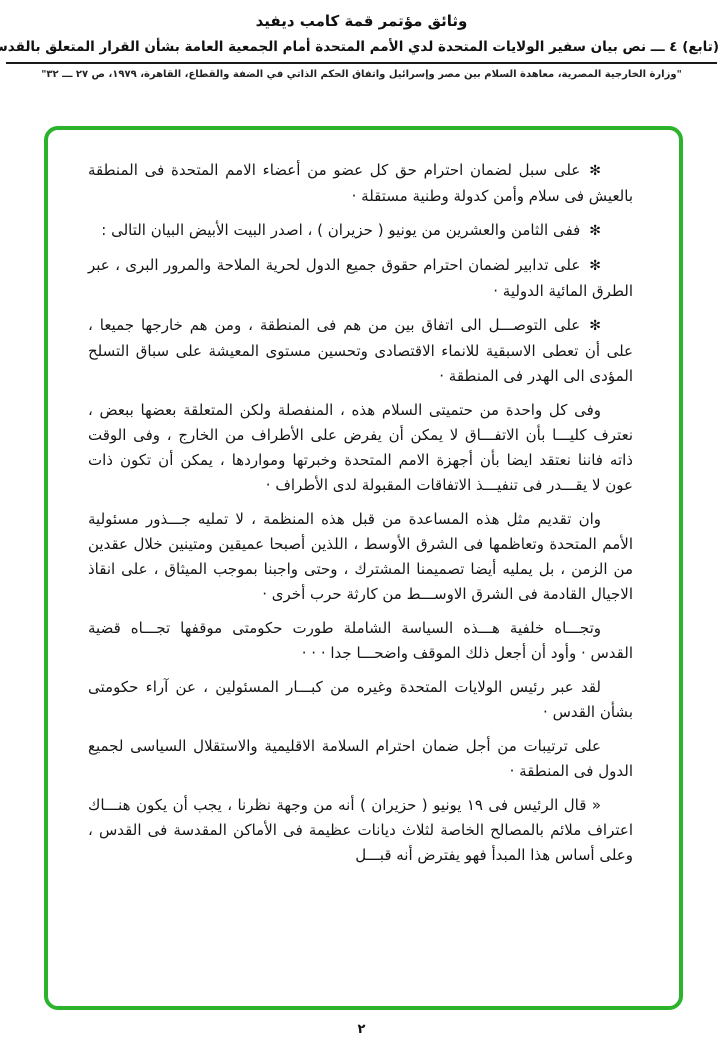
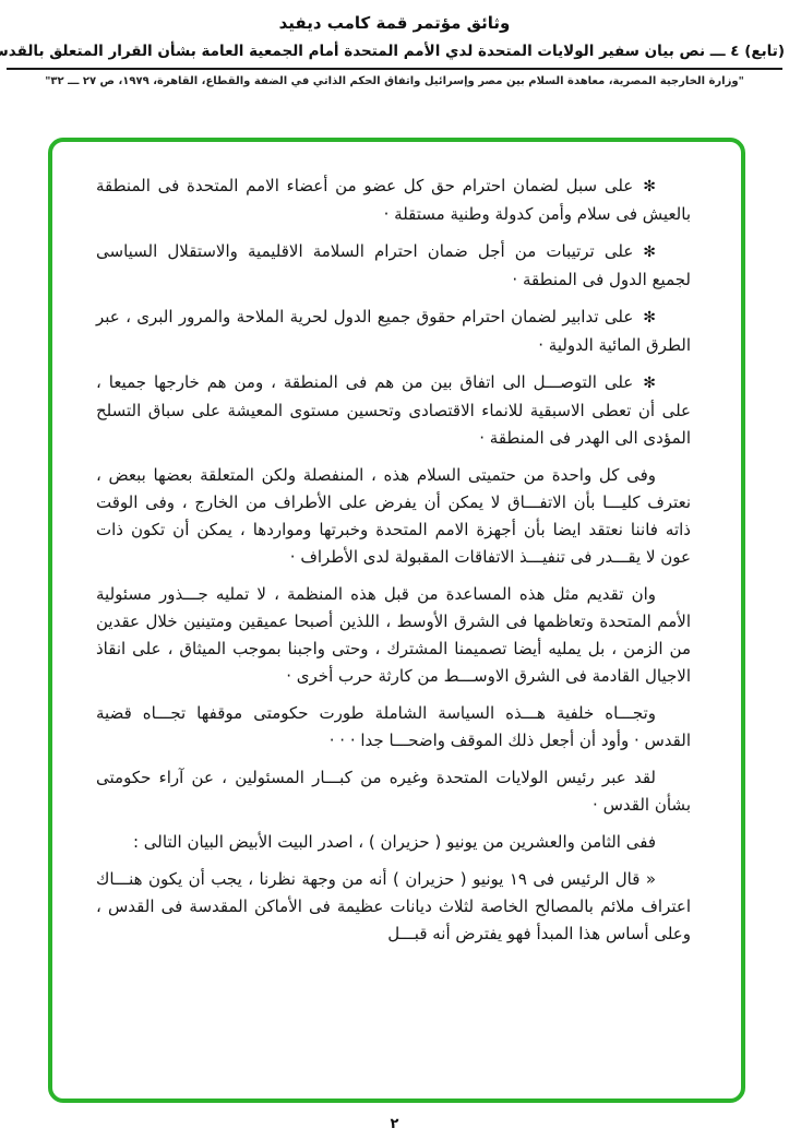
  وثائق مؤتمر قمة كامب ديفيد
  (تابع) ٤ ـــ نص بيان سفير الولايات المتحدة لدي الأمم المتحدة أمام الجمعية العامة بشأن القرار المتعلق بالقد
  "وزارة الخارجية المصرية، معاهدة السلام بين مصر وإسرائيل واتفاق الحكم الذاتي في الضفة والقطاع، القاهرة، ١٩٧٩، ص ٢٧ ـــ ٣٢"
  ✻على سبل لضمان احترام حق كل عضو من أعضاء الامم المتحدة فى المنطقة بالعيش فى سلام وأمن كدولة وطنية مستقلة ·
- ✻ففى الثامن والعشرين من يونيو ( حزيران ) ، اصدر البيت الأبيض البيان التالى :
+ ✻على ترتيبات من أجل ضمان احترام السلامة الاقليمية والاستقلال السياسى لجميع الدول فى المنطقة ·
  ✻على تدابير لضمان احترام حقوق جميع الدول لحرية الملاحة والمرور البرى ، عبر الطرق المائية الدولية ·
  ✻على التوصـــل الى اتفاق بين من هم فى المنطقة ، ومن هم خارجها جميعا ، على أن تعطى الاسبقية للانماء الاقتصادى وتحسين مستوى المعيشة على سباق التسلح المؤدى الى الهدر فى المنطقة ·
  وفى كل واحدة من حتميتى السلام هذه ، المنفصلة ولكن المتعلقة بعضها ببعض ، نعترف كليـــا بأن الاتفـــاق لا يمكن أن يفرض على الأطراف من الخارج ، وفى الوقت ذاته فاننا نعتقد ايضا بأن أجهزة الامم المتحدة وخبرتها ومواردها ، يمكن أن تكون ذات عون لا يقـــدر فى تنفيـــذ الاتفاقات المقبولة لدى الأطراف ·
  وان تقديم مثل هذه المساعدة من قبل هذه المنظمة ، لا تمليه جـــذور مسئولية الأمم المتحدة وتعاظمها فى الشرق الأوسط ، اللذين أصبحا عميقين ومتينين خلال عقدين من الزمن ، بل يمليه أيضا تصميمنا المشترك ، وحتى واجبنا بموجب الميثاق ، على انقاذ الاجيال القادمة فى الشرق الاوســـط من كارثة حرب أخرى ·
  وتجـــاه خلفية هـــذه السياسة الشاملة طورت حكومتى موقفها تجـــاه قضية القدس · وأود أن أجعل ذلك الموقف واضحـــا جدا · · ·
  لقد عبر رئيس الولايات المتحدة وغيره من كبـــار المسئولين ، عن آراء حكومتى بشأن القدس ·
- على ترتيبات من أجل ضمان احترام السلامة الاقليمية والاستقلال السياسى لجميع الدول فى المنطقة ·
+ ففى الثامن والعشرين من يونيو ( حزيران ) ، اصدر البيت الأبيض البيان التالى :
  « قال الرئيس فى ١٩ يونيو ( حزيران ) أنه من وجهة نظرنا ، يجب أن يكون هنـــاك اعتراف ملائم بالمصالح الخاصة لثلاث ديانات عظيمة فى الأماكن المقدسة فى القدس ، وعلى أساس هذا المبدأ فهو يفترض أنه قبـــل
  ٢
